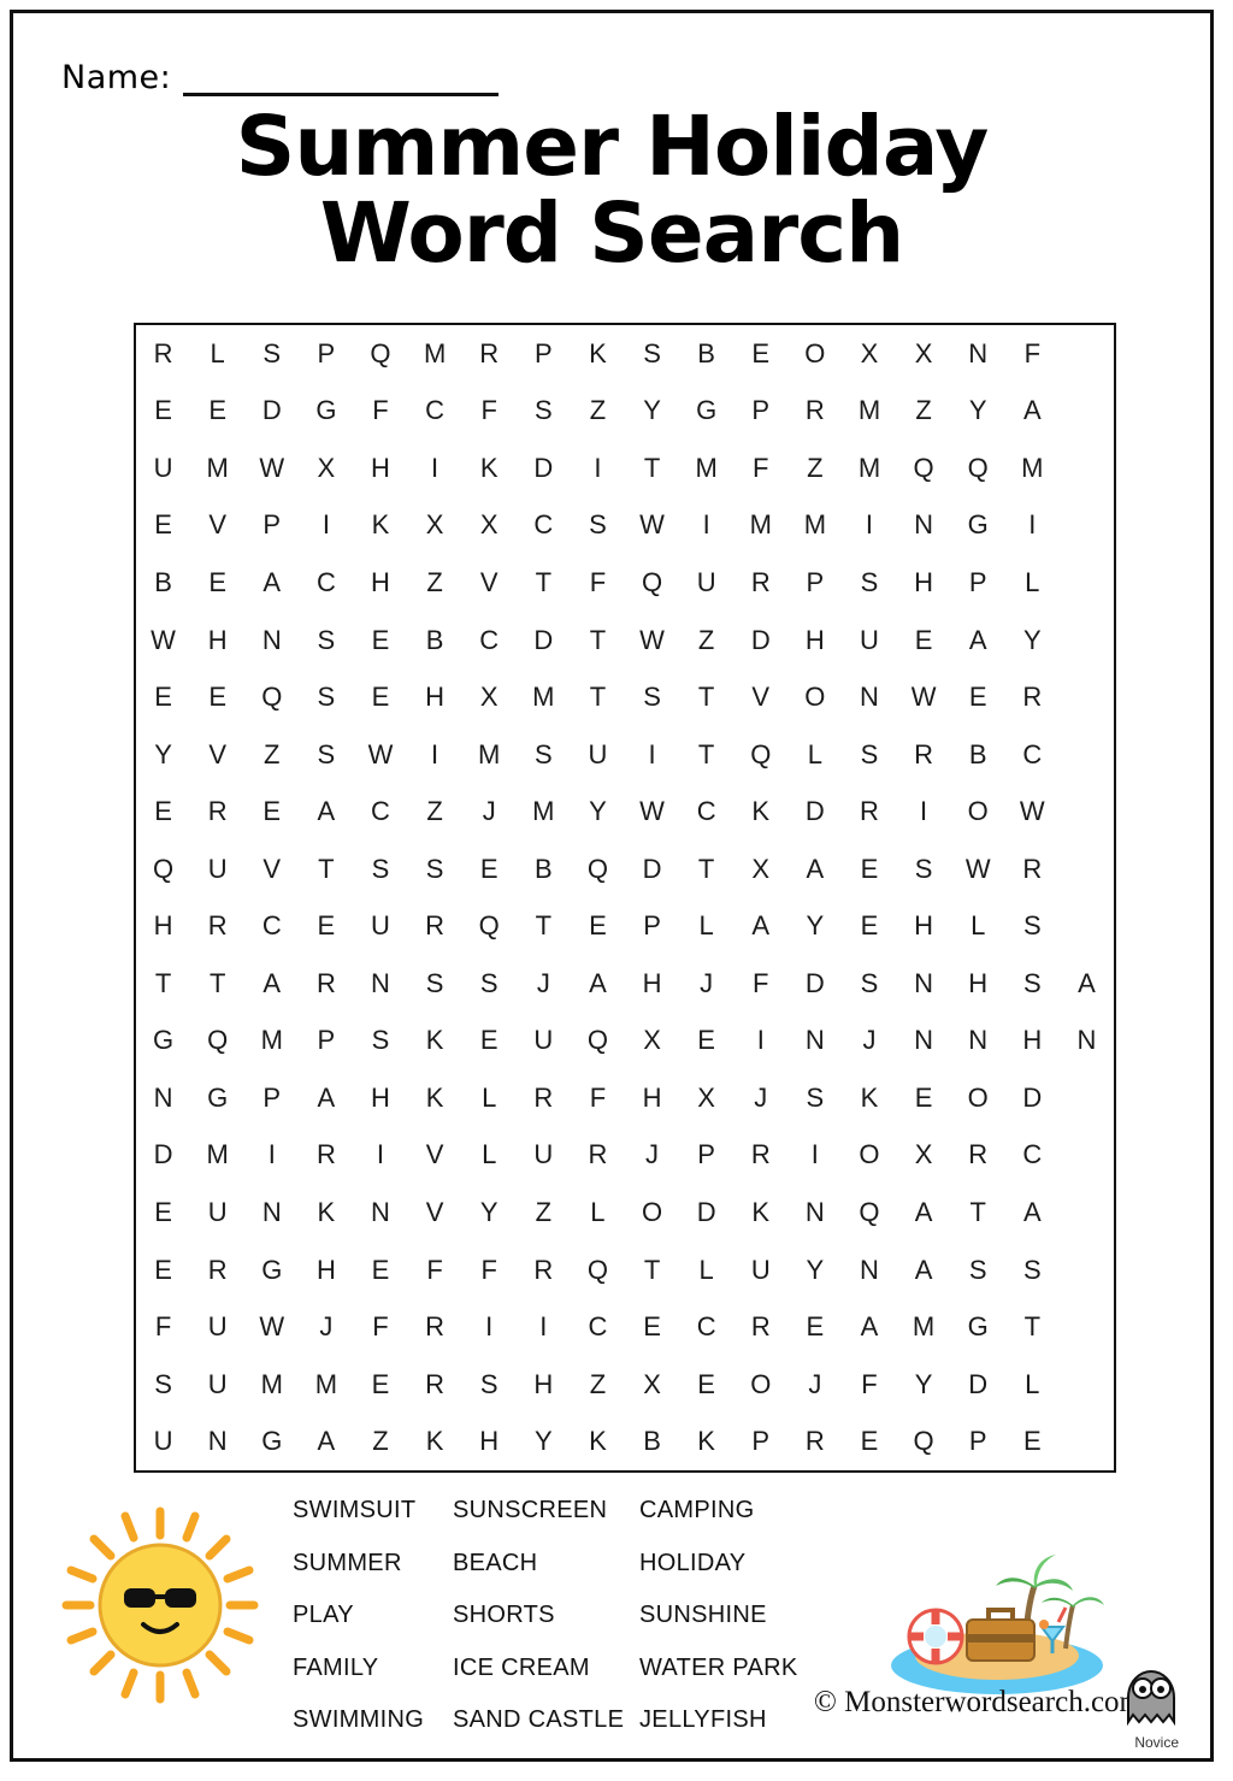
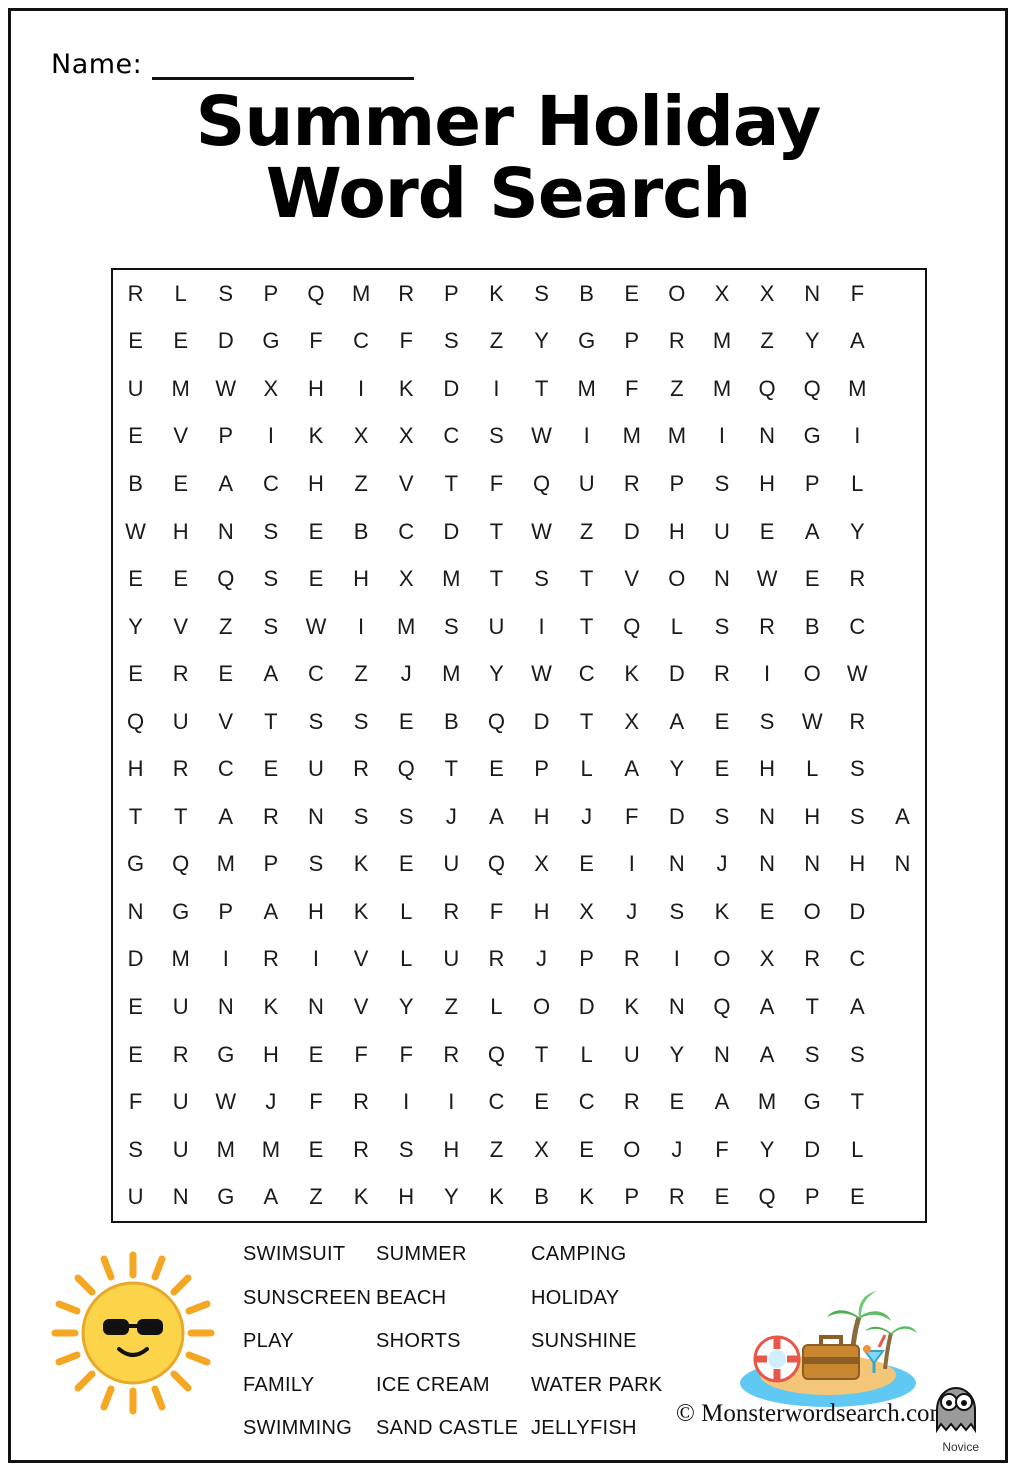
  Name:
  Summer Holiday
  Word Search
  R	L	S	P	Q	M	R	P	K	S	B	E	O	X	X	N	F
  E	E	D	G	F	C	F	S	Z	Y	G	P	R	M	Z	Y	A
  U	M	W	X	H	I	K	D	I	T	M	F	Z	M	Q	Q	M
  E	V	P	I	K	X	X	C	S	W	I	M	M	I	N	G	I
  B	E	A	C	H	Z	V	T	F	Q	U	R	P	S	H	P	L
  W	H	N	S	E	B	C	D	T	W	Z	D	H	U	E	A	Y
  E	E	Q	S	E	H	X	M	T	S	T	V	O	N	W	E	R
  Y	V	Z	S	W	I	M	S	U	I	T	Q	L	S	R	B	C
  E	R	E	A	C	Z	J	M	Y	W	C	K	D	R	I	O	W
  Q	U	V	T	S	S	E	B	Q	D	T	X	A	E	S	W	R
  H	R	C	E	U	R	Q	T	E	P	L	A	Y	E	H	L	S
  T	T	A	R	N	S	S	J	A	H	J	F	D	S	N	H	S	A
  G	Q	M	P	S	K	E	U	Q	X	E	I	N	J	N	N	H	N
  N	G	P	A	H	K	L	R	F	H	X	J	S	K	E	O	D
  D	M	I	R	I	V	L	U	R	J	P	R	I	O	X	R	C
  E	U	N	K	N	V	Y	Z	L	O	D	K	N	Q	A	T	A
  E	R	G	H	E	F	F	R	Q	T	L	U	Y	N	A	S	S
  F	U	W	J	F	R	I	I	C	E	C	R	E	A	M	G	T
  S	U	M	M	E	R	S	H	Z	X	E	O	J	F	Y	D	L
  U	N	G	A	Z	K	H	Y	K	B	K	P	R	E	Q	P	E
  SWIMSUIT
- SUNSCREEN
+ SUMMER
  CAMPING
- SUMMER
+ SUNSCREEN
  BEACH
  HOLIDAY
  PLAY
  SHORTS
  SUNSHINE
  FAMILY
  ICE CREAM
  WATER PARK
  SWIMMING
  SAND CASTLE
  JELLYFISH
  © Monsterwordsearch.co
  Novice
